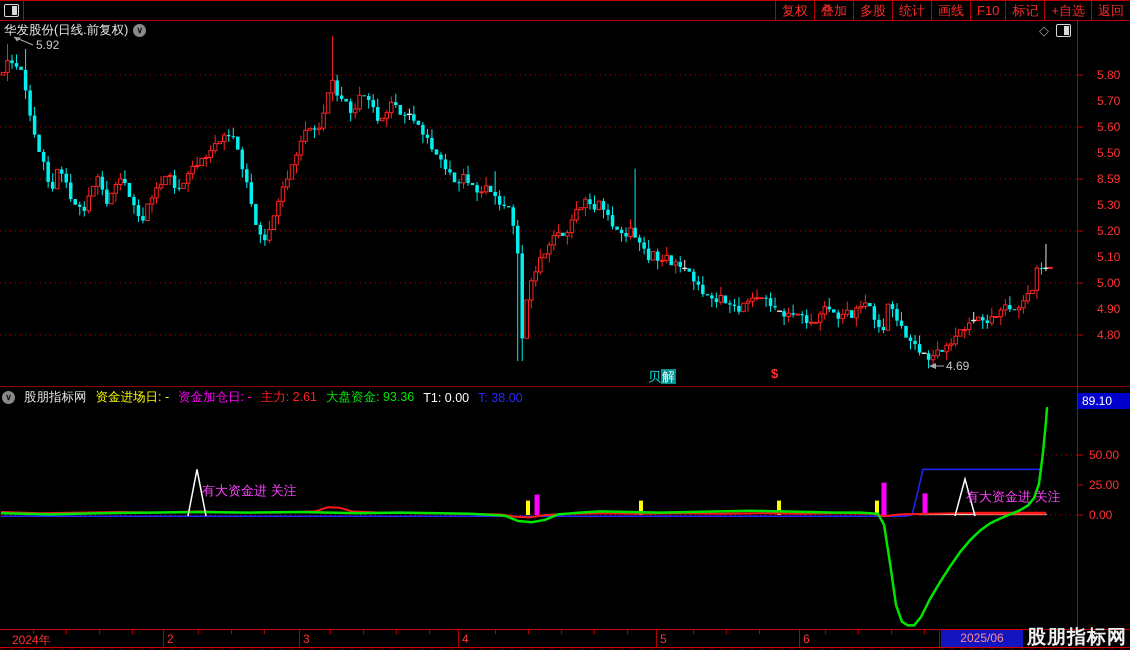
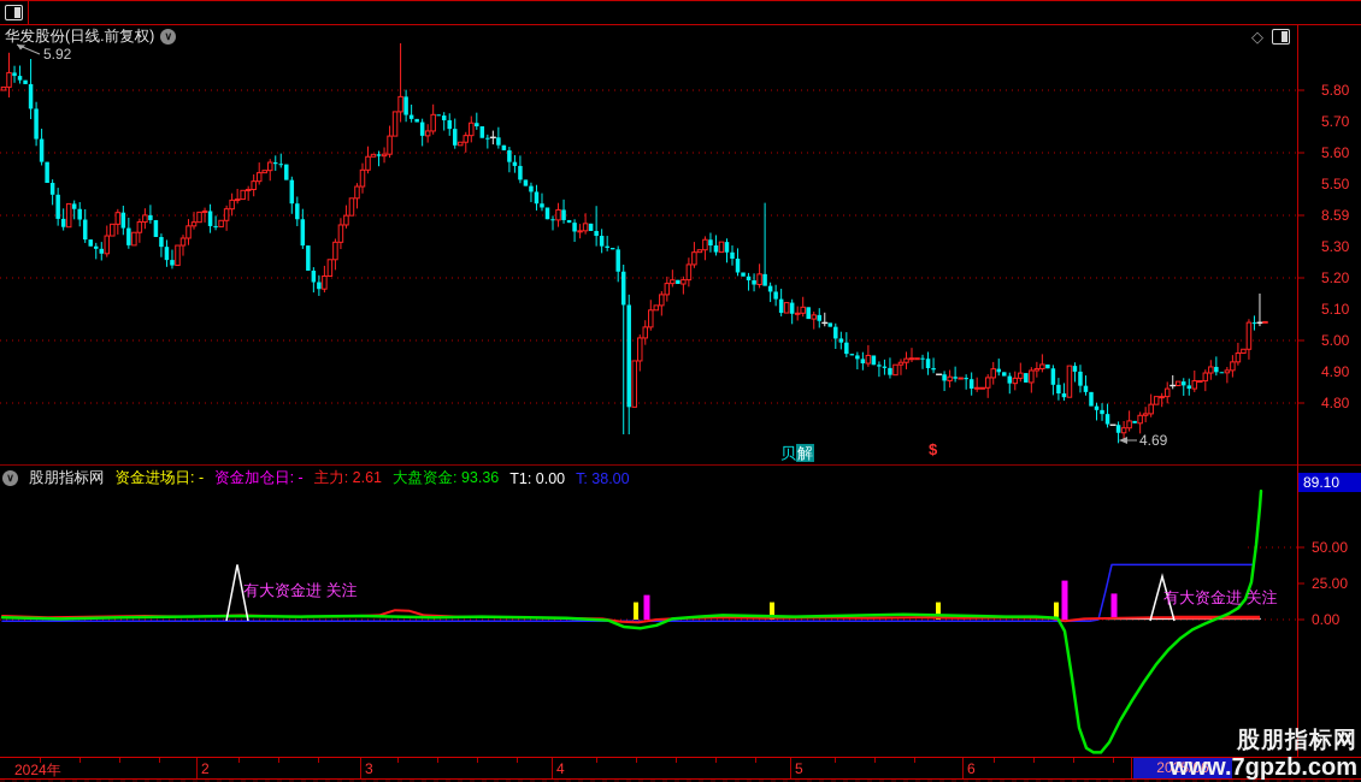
- 复权
- 叠加
- 多股
- 统计
- 画线
- F10
- 标记
- +自选
- 返回
  华发股份(日线.前复权)
  ∨
  ◇
  5.92
  4.69
  贝解
  $
  ∨
  股朋指标网
  资金进场日: -
  资金加仓日: -
  主力: 2.61
  大盘资金: 93.36
  T1: 0.00
  T: 38.00
  89.10
  2024年
  2
  3
  4
  5
  6
  2025/06
  股朋指标网
+ www.7gpzb.com
  5.80
  5.70
  5.60
  5.50
  8.59
  5.30
  5.20
  5.10
  5.00
  4.90
  4.80
  50.00
  25.00
  0.00
  有大资金进 关注
  有大资金进 关注
